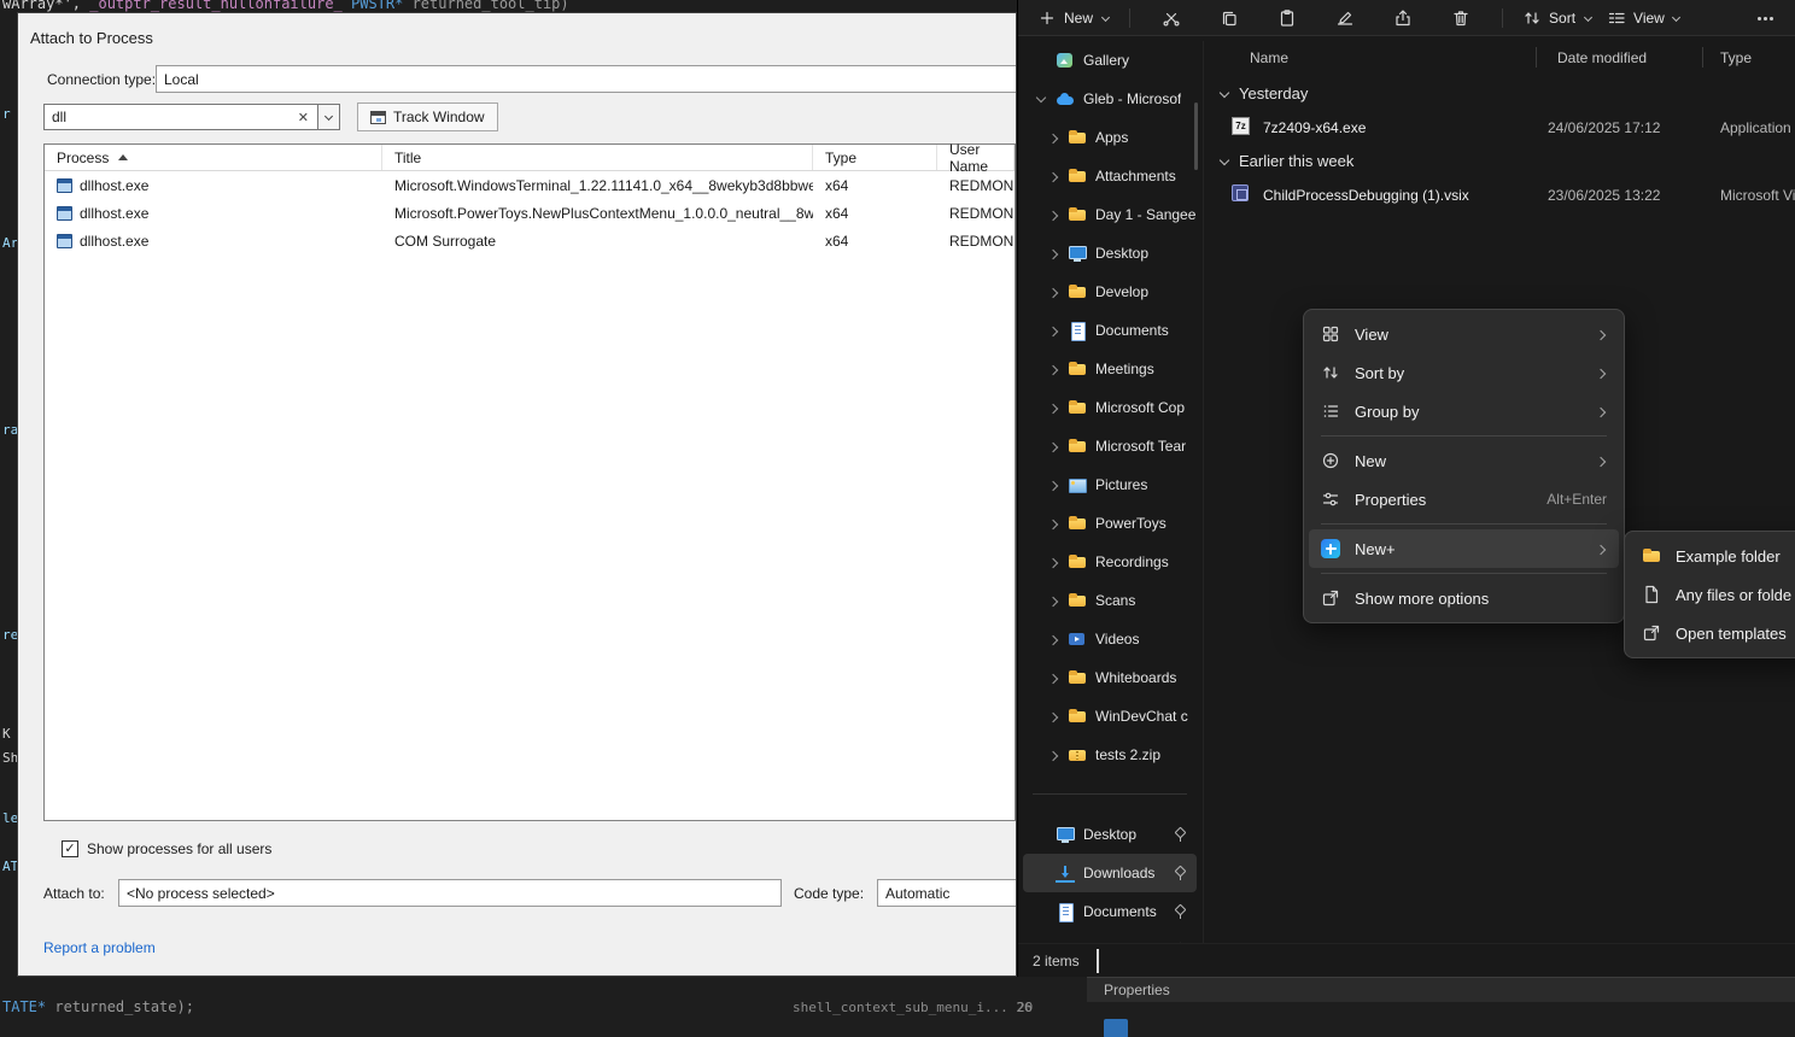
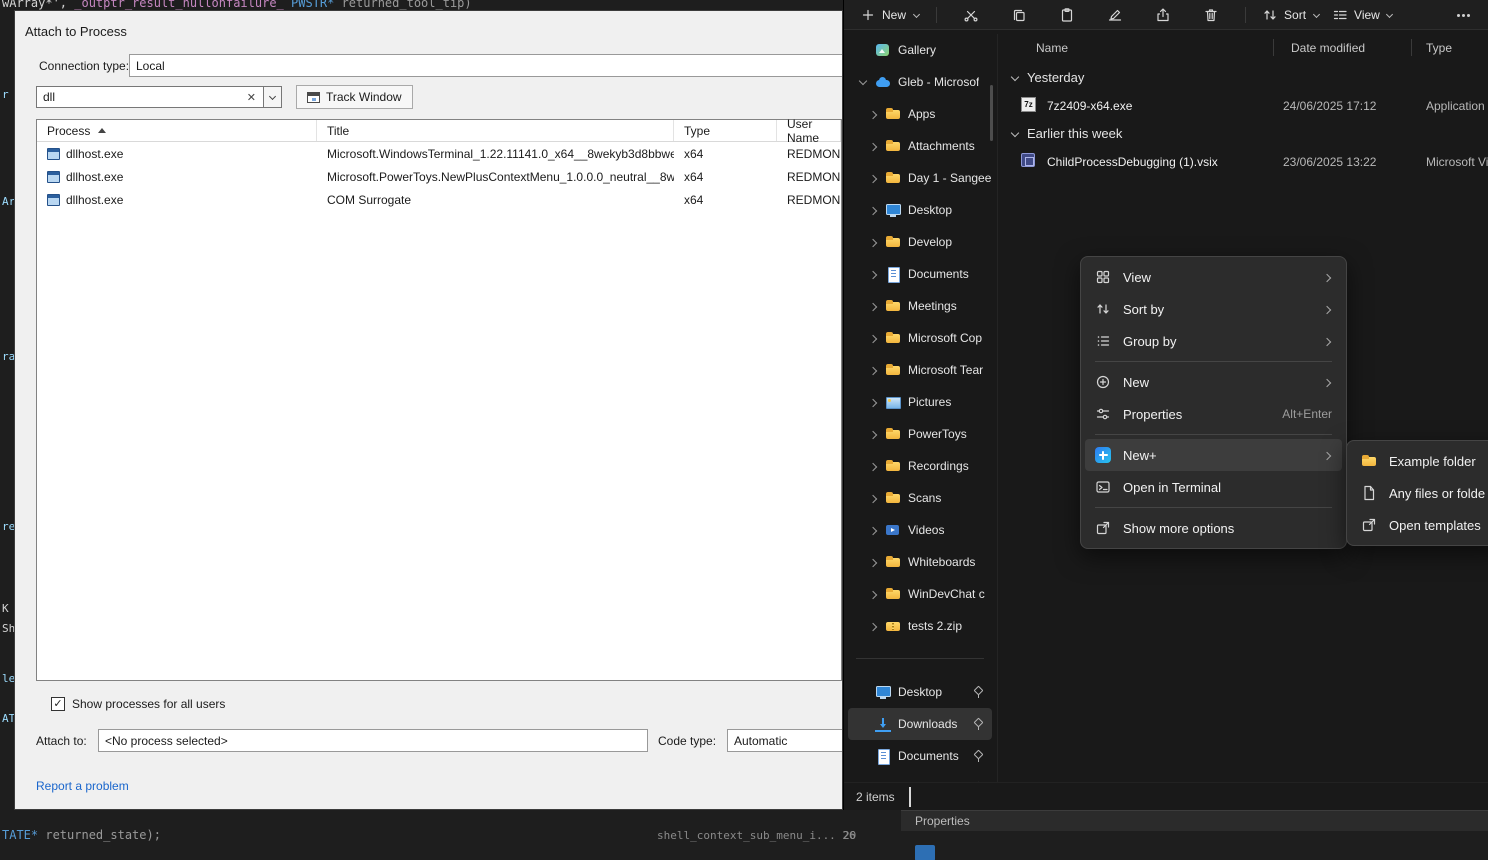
  wArray*', _outptr_result_nullonfailure_ PWSTR* returned_tool_tip)
  r
  Ar
  ra
  re
  K
  Sh
  le
  AT
  TATE* returned_state);
  shell_context_sub_menu_i... 26
  20
  Properties
  Attach to Process
  Connection type:
  Local
  dll
  ✕
  Track Window
  Process
  Title
  Type
  User Name
  dllhost.exe
  Microsoft.WindowsTerminal_1.22.11141.0_x64__8wekyb3d8bbwe
  x64
  REDMON
  dllhost.exe
  Microsoft.PowerToys.NewPlusContextMenu_1.0.0.0_neutral__8w
  x64
  REDMON
  dllhost.exe
  COM Surrogate
  x64
  REDMON
  ✓
  Show processes for all users
  Attach to:
  <No process selected>
  Code type:
  Automatic
  Report a problem
  New
  Sort
  View
  Gallery
  Gleb - Microsof
  Apps
  Attachments
  Day 1 - Sangee
  Desktop
  Develop
  Documents
  Meetings
  Microsoft Cop
  Microsoft Tear
  Pictures
  PowerToys
  Recordings
  Scans
  Videos
  Whiteboards
  WinDevChat c
  tests 2.zip
  Desktop
  Downloads
  Documents
  Name
  Date modified
  Type
  Yesterday
  7z
  7z2409-x64.exe
  24/06/2025 17:12
  Application
  Earlier this week
  ChildProcessDebugging (1).vsix
  23/06/2025 13:22
  Microsoft Vi
  2 items
  View
  Sort by
  Group by
  New
  Properties
  Alt+Enter
  New+
+ Open in Terminal
  Show more options
  Example folder
  Any files or folde
  Open templates
